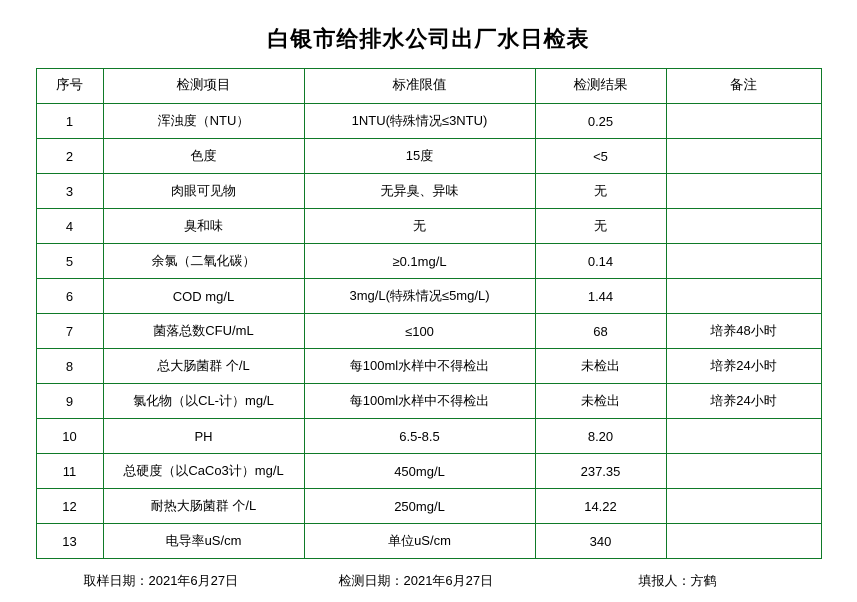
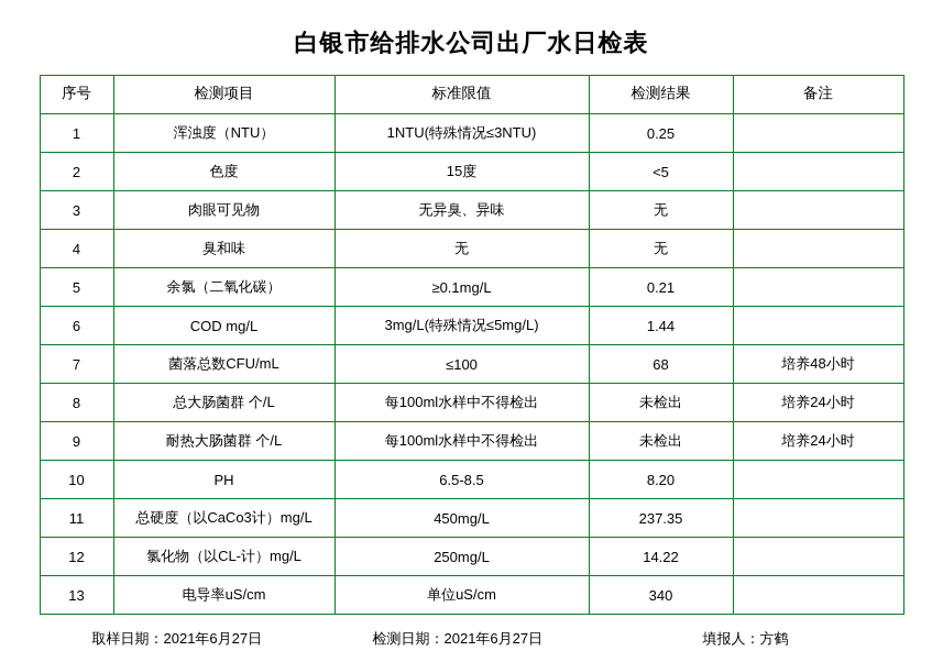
  白银市给排水公司出厂水日检表
  序号	检测项目	标准限值	检测结果	备注
  1	浑浊度（NTU）	1NTU(特殊情况≤3NTU)	0.25
  2	色度	15度	<5
  3	肉眼可见物	无异臭、异味	无
  4	臭和味	无	无
- 5	余氯（二氧化碳）	≥0.1mg/L	0.14
+ 5	余氯（二氧化碳）	≥0.1mg/L	0.21
  6	COD mg/L	3mg/L(特殊情况≤5mg/L)	1.44
  7	菌落总数CFU/mL	≤100	68	培养48小时
  8	总大肠菌群 个/L	每100ml水样中不得检出	未检出	培养24小时
- 9	氯化物（以CL-计）mg/L	每100ml水样中不得检出	未检出	培养24小时
+ 9	耐热大肠菌群 个/L	每100ml水样中不得检出	未检出	培养24小时
  10	PH	6.5-8.5	8.20
  11	总硬度（以CaCo3计）mg/L	450mg/L	237.35
- 12	耐热大肠菌群 个/L	250mg/L	14.22
+ 12	氯化物（以CL-计）mg/L	250mg/L	14.22
  13	电导率uS/cm	单位uS/cm	340
  取样日期：2021年6月27日
  检测日期：2021年6月27日
  填报人：方鹤
